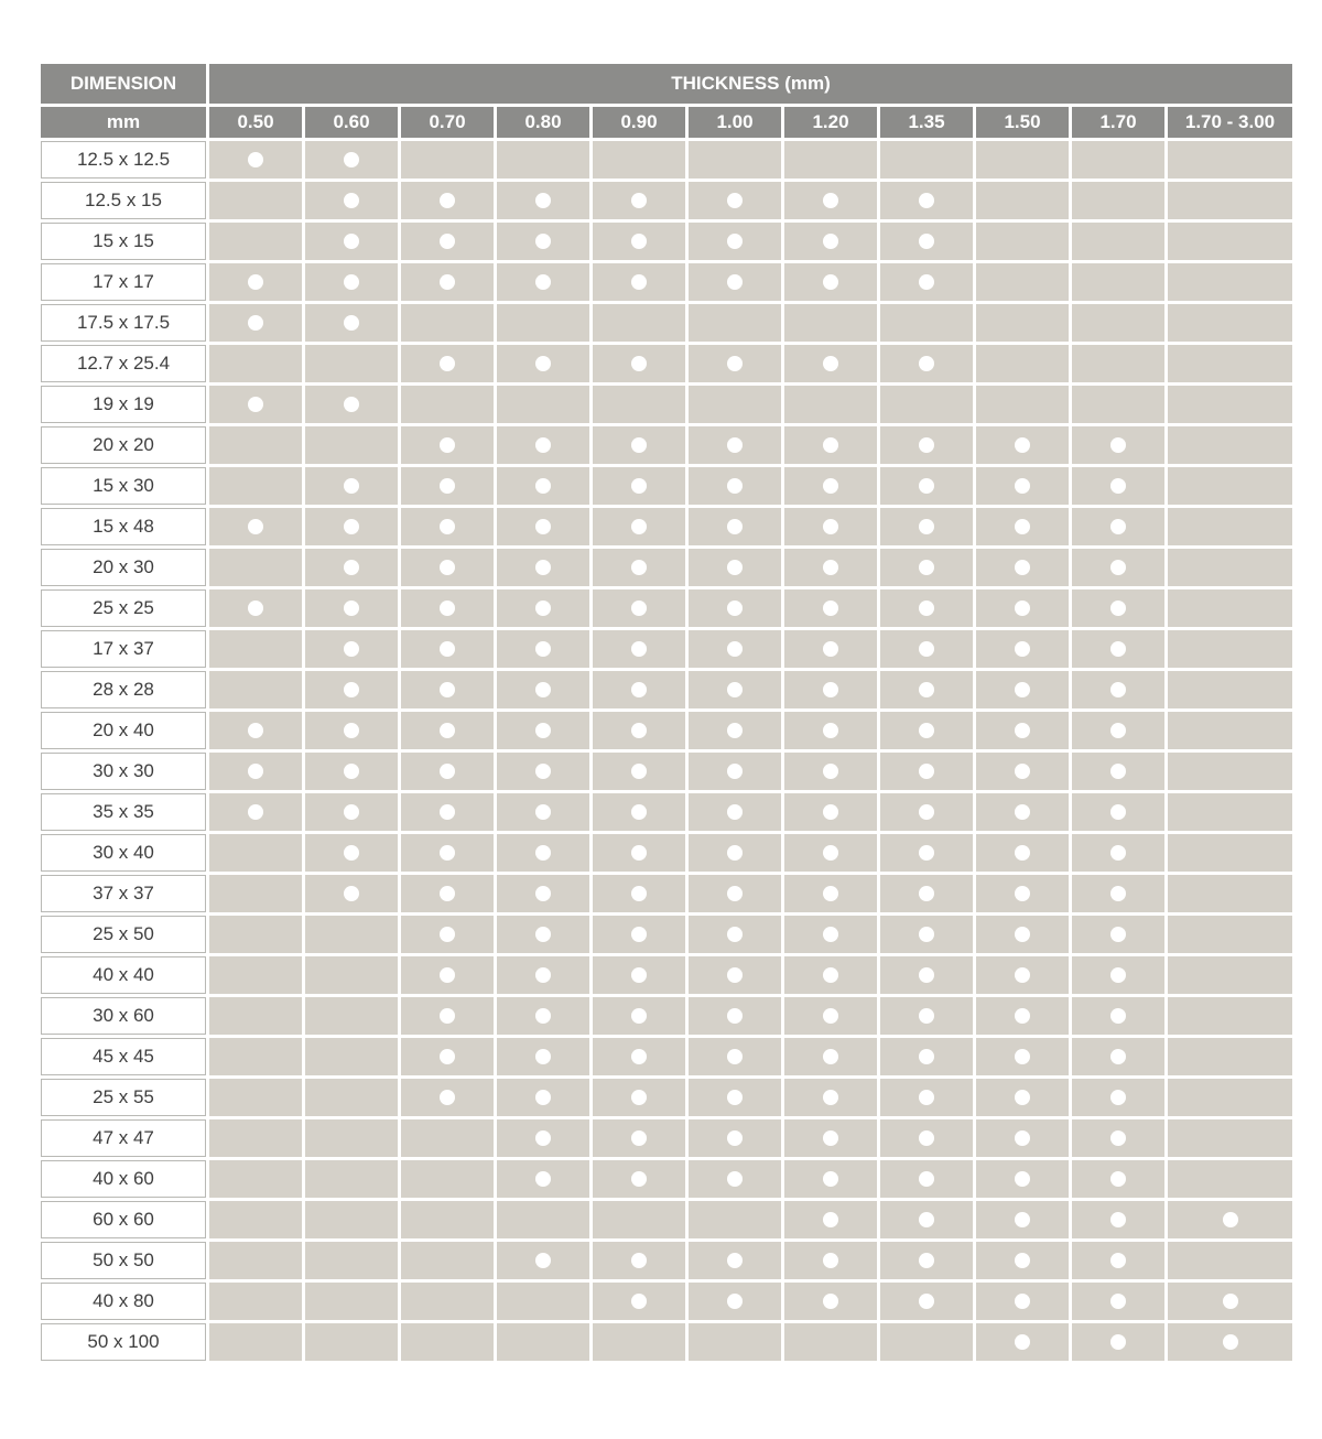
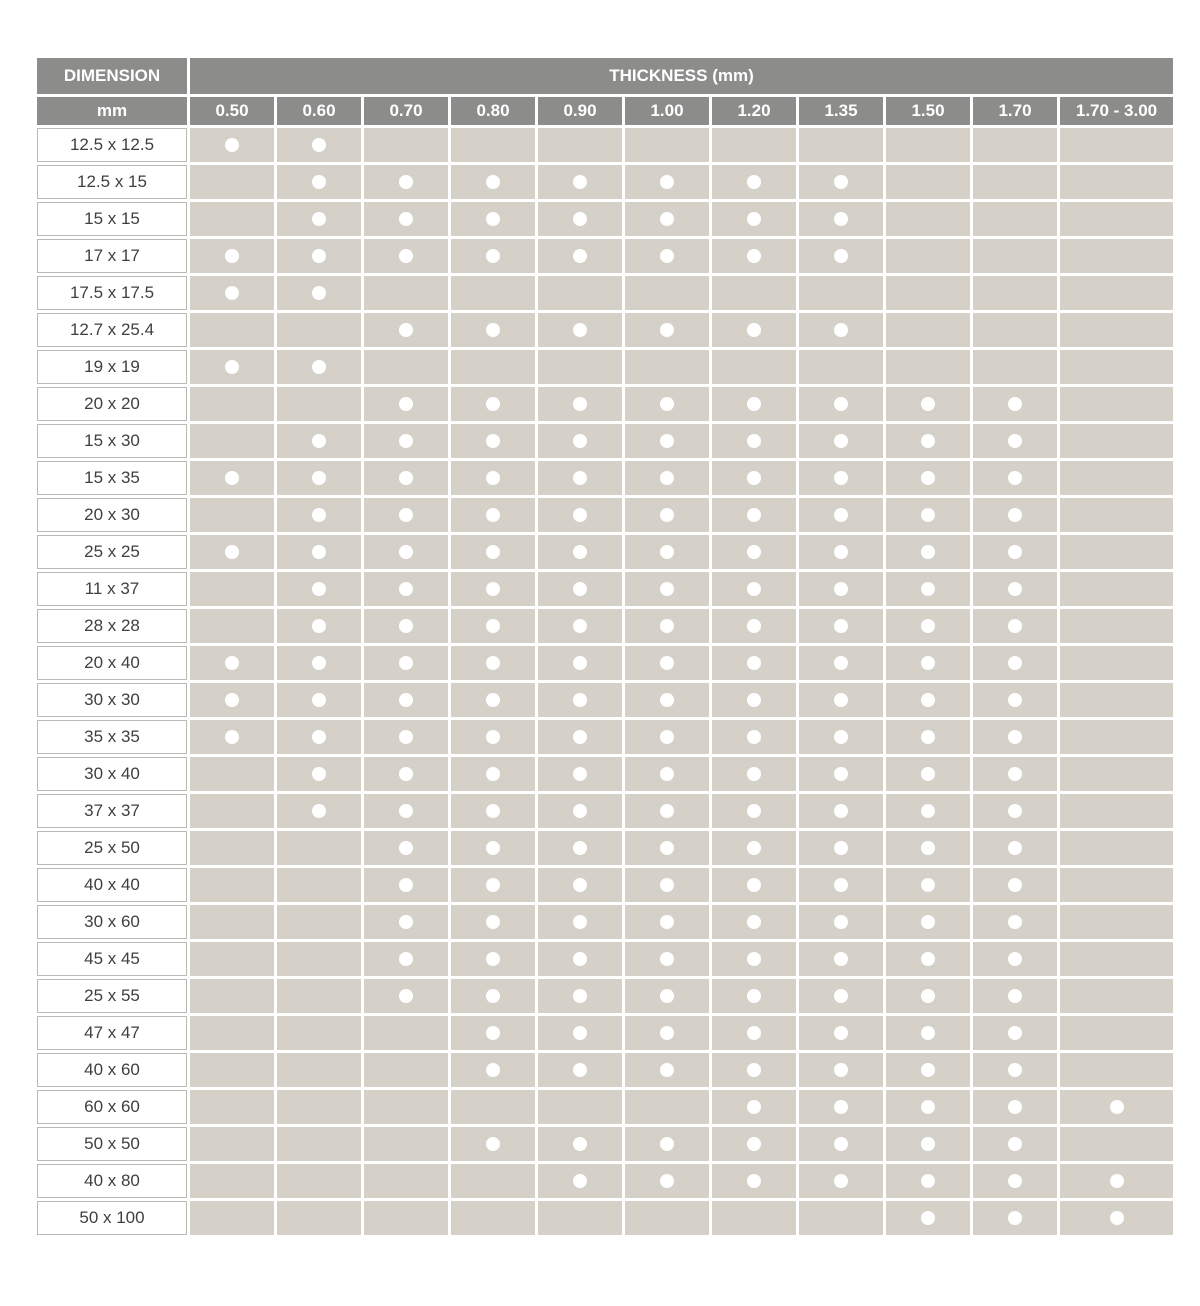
  DIMENSION	THICKNESS (mm)
  mm	0.50	0.60	0.70	0.80	0.90	1.00	1.20	1.35	1.50	1.70	1.70 - 3.00
  12.5 x 12.5
  12.5 x 15
  15 x 15
  17 x 17
  17.5 x 17.5
  12.7 x 25.4
  19 x 19
  20 x 20
  15 x 30
- 15 x 48
+ 15 x 35
  20 x 30
  25 x 25
- 17 x 37
+ 11 x 37
  28 x 28
  20 x 40
  30 x 30
  35 x 35
  30 x 40
  37 x 37
  25 x 50
  40 x 40
  30 x 60
  45 x 45
  25 x 55
  47 x 47
  40 x 60
  60 x 60
  50 x 50
  40 x 80
  50 x 100
